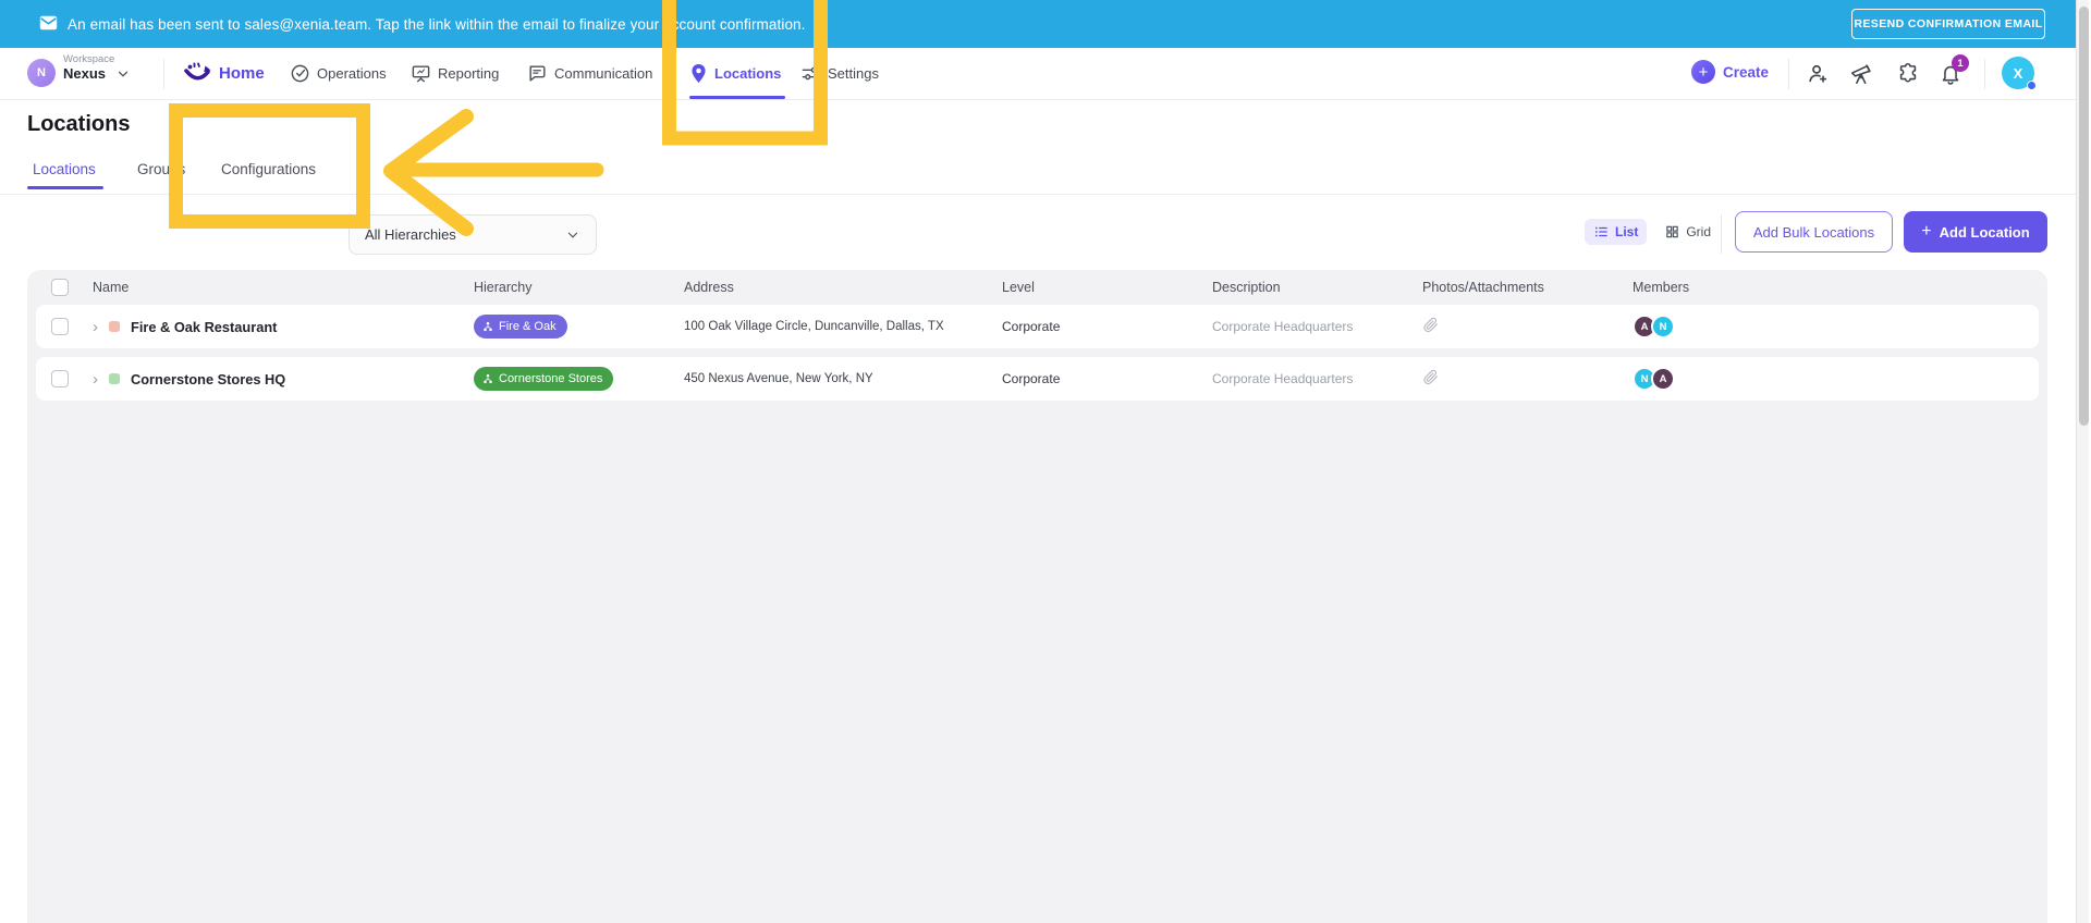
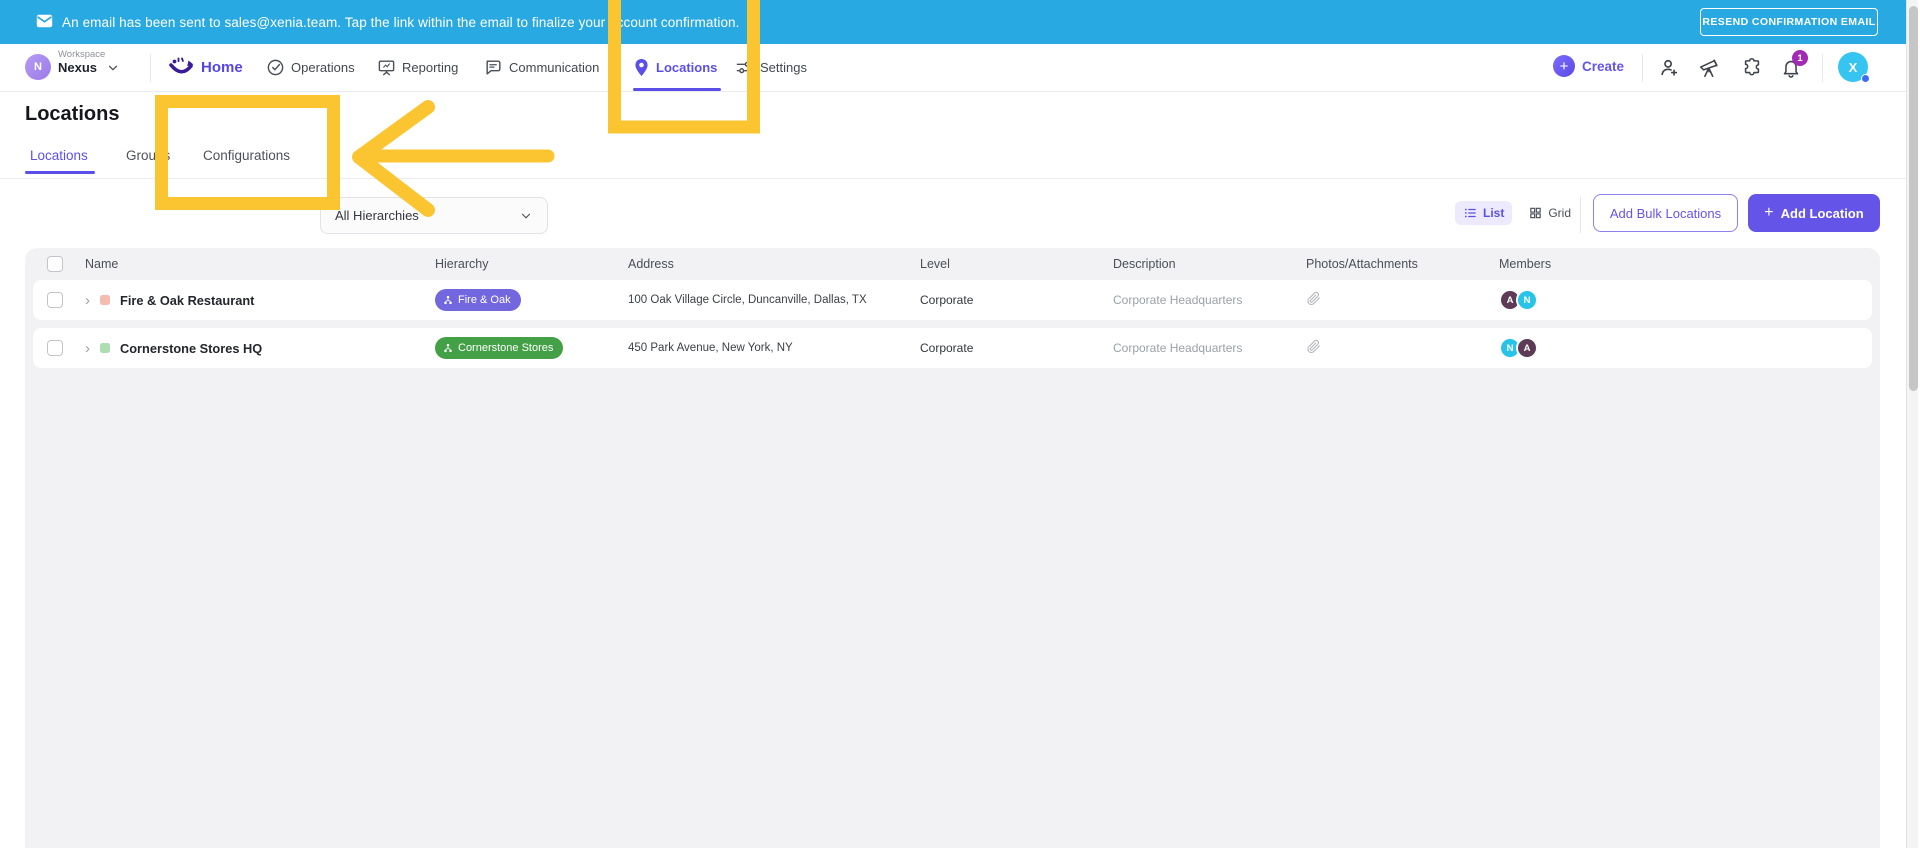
  An email has been sent to sales@xenia.team. Tap the link within the email to finalize yourcount confirmation.
  RESEND CONFIRMATION EMAIL
  N
  Workspace
  Nexus
  Home
  Operations
  Reporting
  Communication
  Locations
  Settings
  +
  Create
  1
  X
  Locations
  Locations
  Configurations
  All Hierarchies
  List
  Grid
  Add Bulk Locations
  +
  Add Location
  Name
  Hierarchy
  Address
  Level
  Description
  Photos/Attachments
  Members
  ›
  Fire & Oak Restaurant
  Fire & Oak
  100 Oak Village Circle, Duncanville, Dallas, TX
  Corporate
  Corporate Headquarters
  A
  N
  ›
  Cornerstone Stores HQ
  Cornerstone Stores
- 450 Nexus Avenue, New York, NY
+ 450 Park Avenue, New York, NY
  Corporate
  Corporate Headquarters
  N
  A
